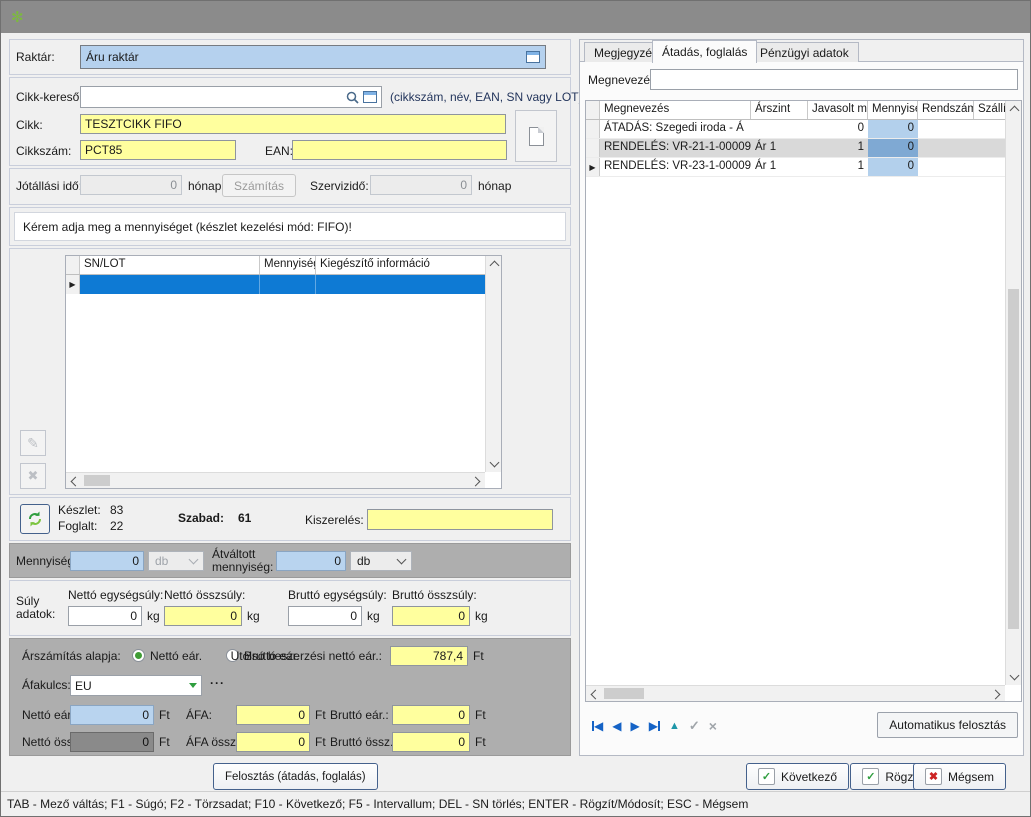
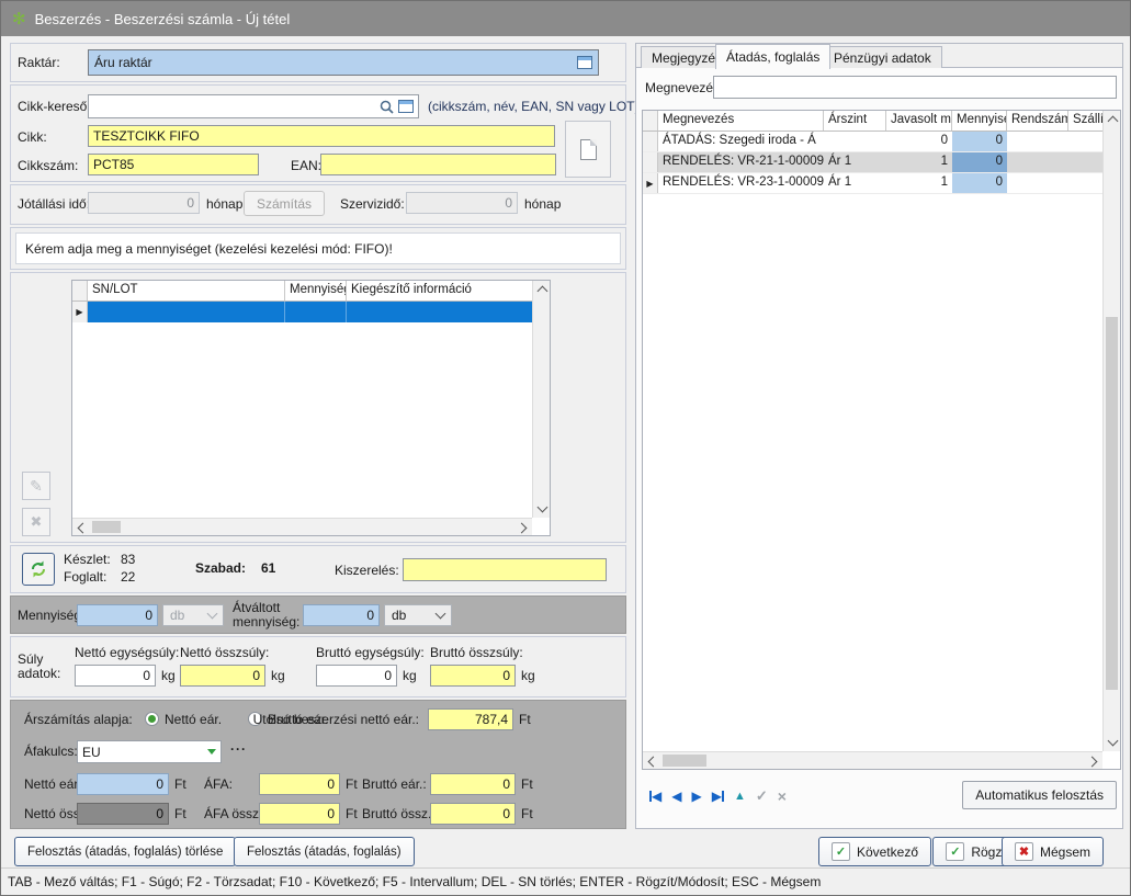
  ✻
+ Beszerzés - Beszerzési számla - Új tétel
  Raktár:
  Áru raktár
  Cikk-kereső
  (cikkszám, név, EAN, SN vagy LOT
  Cikk:
  TESZTCIKK FIFO
  Cikkszám:
  PCT85
  EAN
  Jótállási idő
  0
  hónap
  Számítás
  Szervizidő:
  0
  hónap
- Kérem adja meg a mennyiséget (készlet kezelési mód: FIFO)!
+ Kérem adja meg a mennyiséget (kezelési kezelési mód: FIFO)!
  SN/LOT
  Mennyisé
  Kiegészítő információ
  ▶
  ✎
  ✖
  Készlet:
  83
  Foglalt:
  22
  Szabad:
  61
  Kiszerelés:
  Mennyisé
  0
  db
  Átváltott mennyiség:
  0
  db
  Súly adatok:
  Nettó egységsúly:
  0
  kg
  Nettó összsúly:
  0
  kg
  Bruttó egységsúly:
  0
  kg
  Bruttó összsúly:
  0
  kg
  Árszámítás alapja:
  Nettó eár.
  Bruttó eár.
  Utolsó beszerzési nettó eár.:
  787,4
  Ft
  Áfakulcs
  EU
  ···
  Nettó eá
  0
  Ft
  ÁFA:
  0
  Ft
  Bruttó eár.:
  0
  Ft
  0
  Ft
  ÁFA össz
  0
  Ft
  Bruttó össz
  0
  Ft
  Megjegyzé
  Átadás, foglalás
  Pénzügyi adatok
  Megnevezé
  Megnevezés
  Árszint
  Javasolt m
  Mennyis
  Rendszám
  ÁTADÁS: Szegedi iroda - Á
  0
  0
  RENDELÉS: VR-21-1-00009
  Ár 1
  1
  0
  ▶
  RENDELÉS: VR-23-1-00009
  Ár 1
  1
  0
  ◀
  ◀
  ▶
  ▶
  ▲
  ✓
  ×
  Automatikus felosztás
+ Felosztás (átadás, foglalás) törlése
  Felosztás (átadás, foglalás)
  ✓
  Következő
  ✓
  ✖
  Mégsem
  TAB - Mező váltás; F1 - Súgó; F2 - Törzsadat; F10 - Következő; F5 - Intervallum; DEL - SN törlés; ENTER - Rögzít/Módosít; ESC - Mégsem
